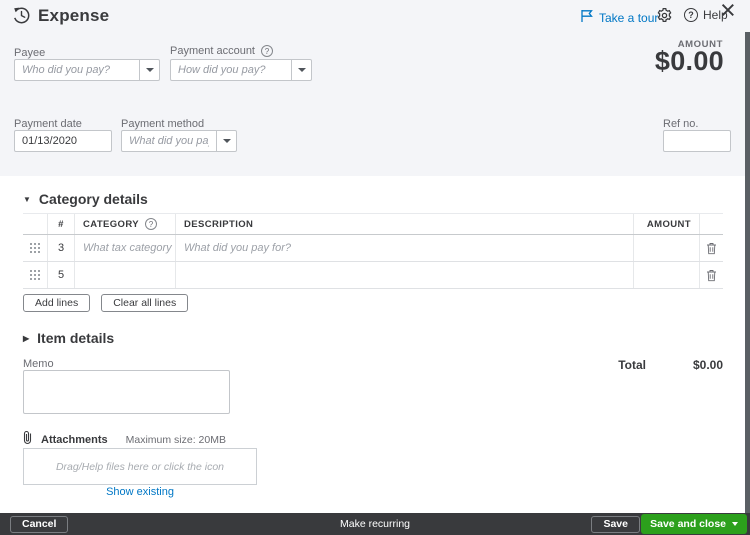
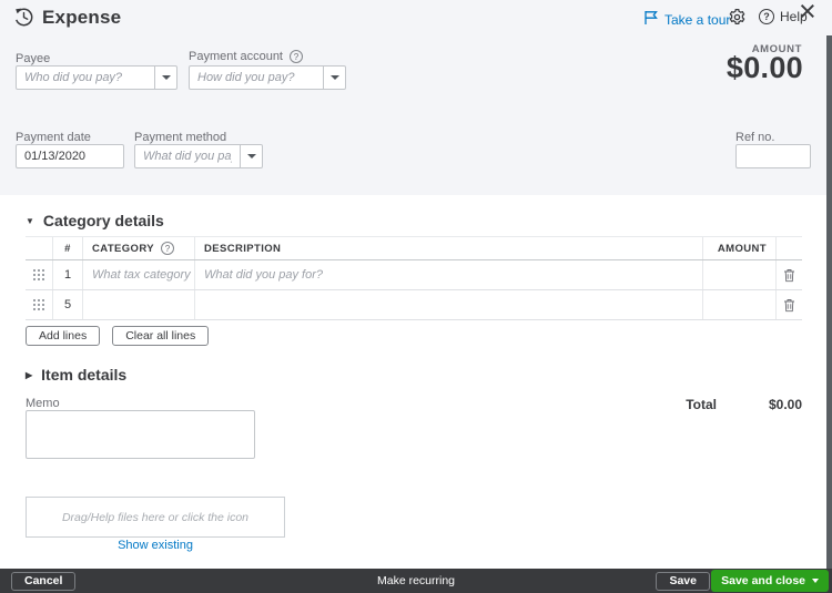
  Expense
  Take a tour
  ?
  Help
  ×
  AMOUNT
  $0.00
  Payee
  Who did you pay?
  Payment account
  ?
  How did you pay?
  Payment date
  01/13/2020
  Payment method
  Ref no.
  ▼
  Category details
  #
  CATEGORY
  ?
  DESCRIPTION
  AMOUNT
- 3
+ 1
  What tax category
  What did you pay for?
  5
  Add lines
  Clear all lines
  ▶
  Item details
  Memo
  Total
  $0.00
- Attachments
- Maximum size: 20MB
  Drag/Help files here or click the icon
  Show existing
  Cancel
  Make recurring
  Save
  Save and close
